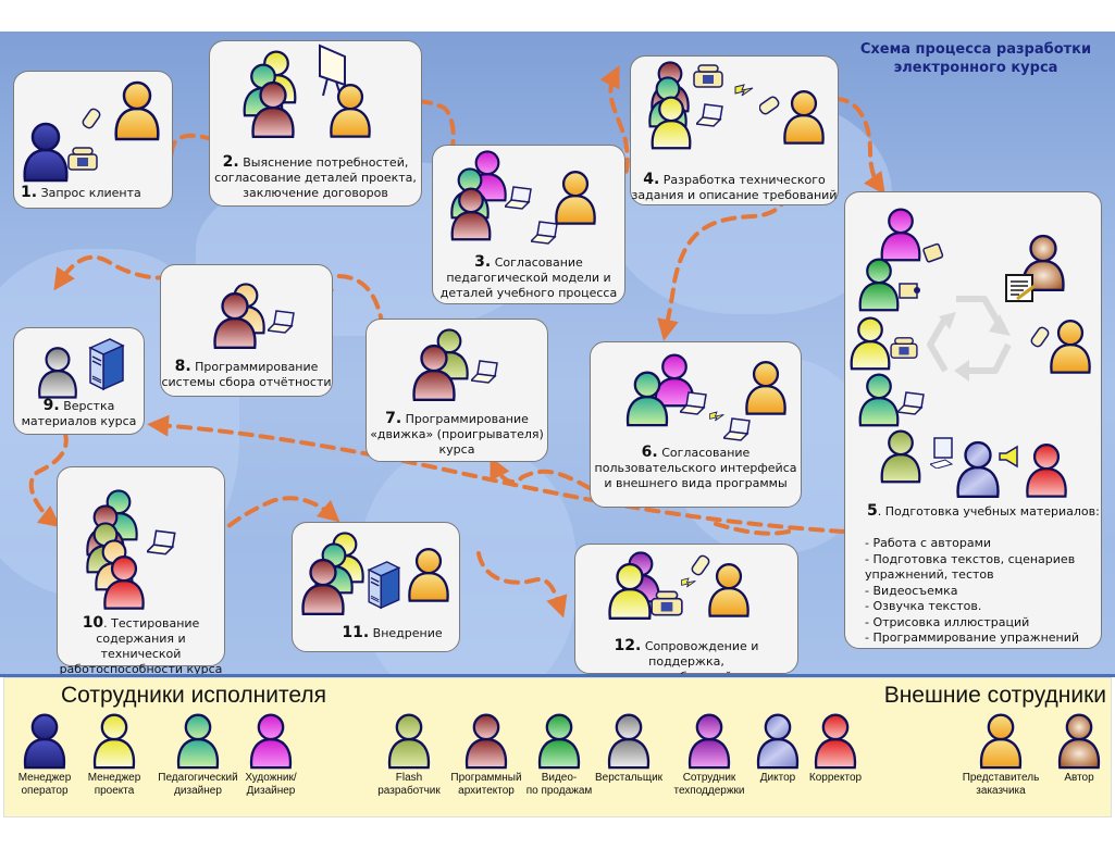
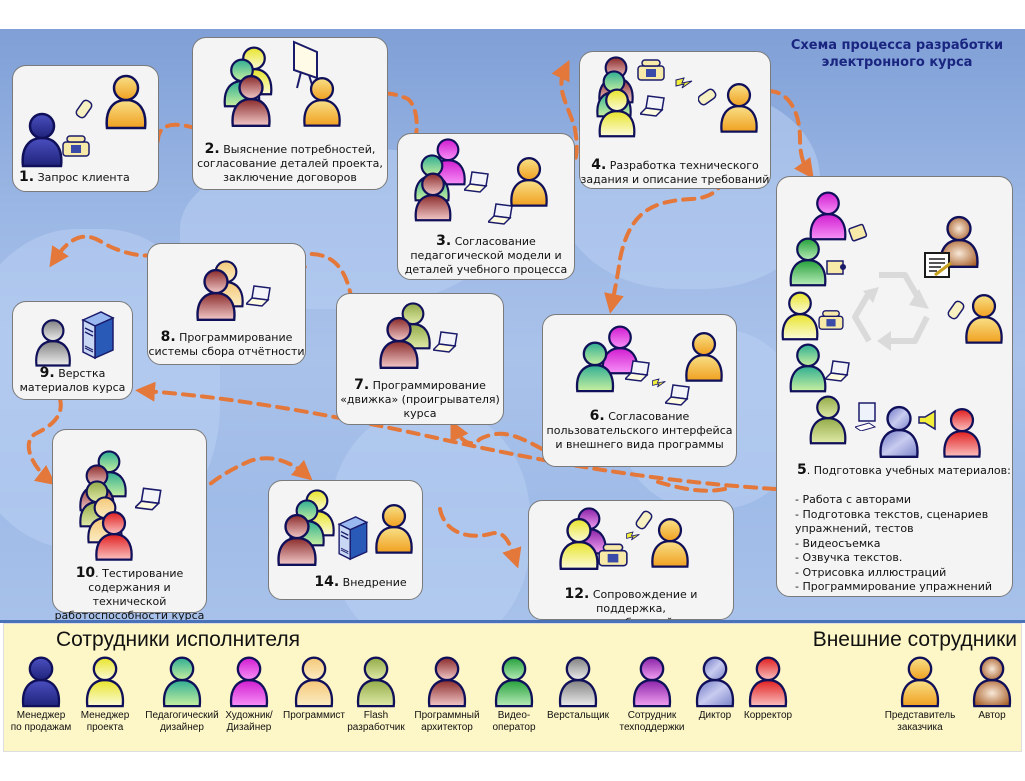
  Схема процесса разработки
  электронного курса
  1. Запрос клиента
  2. Выяснение потребностей,
  согласование деталей проекта,
  заключение договоров
  3. Согласование
  педагогической модели и
  деталей учебного процесса
  4. Разработка технического
  задания и описание требований
  5. Подготовка учебных материалов:
  - Работа с авторами
  - Подготовка текстов, сценариев
  упражнений, тестов
  - Видеосъемка
  - Озвучка текстов.
  - Отрисовка иллюстраций
  - Программирование упражнений
  6. Согласование
  пользовательского интерфейса
  и внешнего вида программы
  7. Программирование
  «движка» (проигрывателя)
  курса
  8. Программирование
  системы сбора отчётности
  9. Верстка
  материалов курса
  10. Тестирование
  содержания и технической
  работоспособности курса
- 11. Внедрение
+ 14. Внедрение
  12. Сопровождение и поддержка,
  Сотрудники исполнителя
  Внешние сотрудники
  Менеджер
- оператор
+ по продажам
  Менеджер
  проекта
  Педагогический
  дизайнер
  Художник/
  Дизайнер
+ Программист
  Flash
  разработчик
  Программный
  архитектор
  Видео-
- по продажам
+ оператор
  Верстальщик
  Сотрудник
  техподдержки
  Диктор
  Корректор
  Представитель
  заказчика
  Автор
